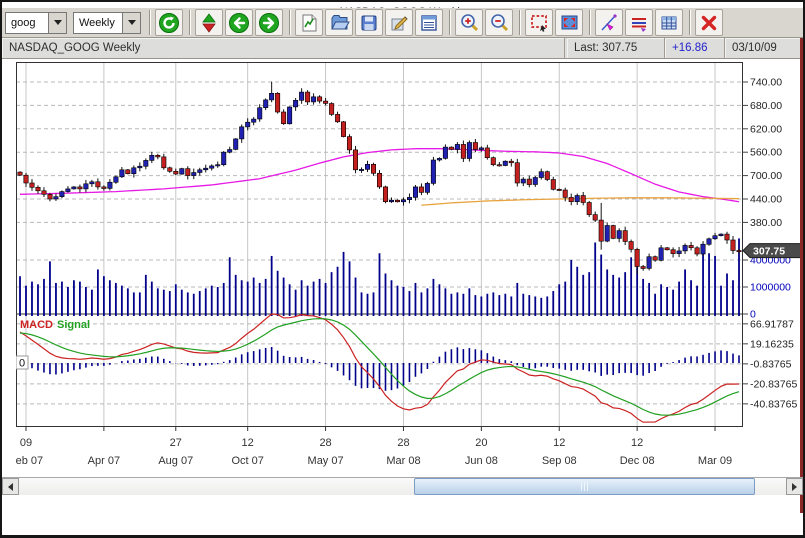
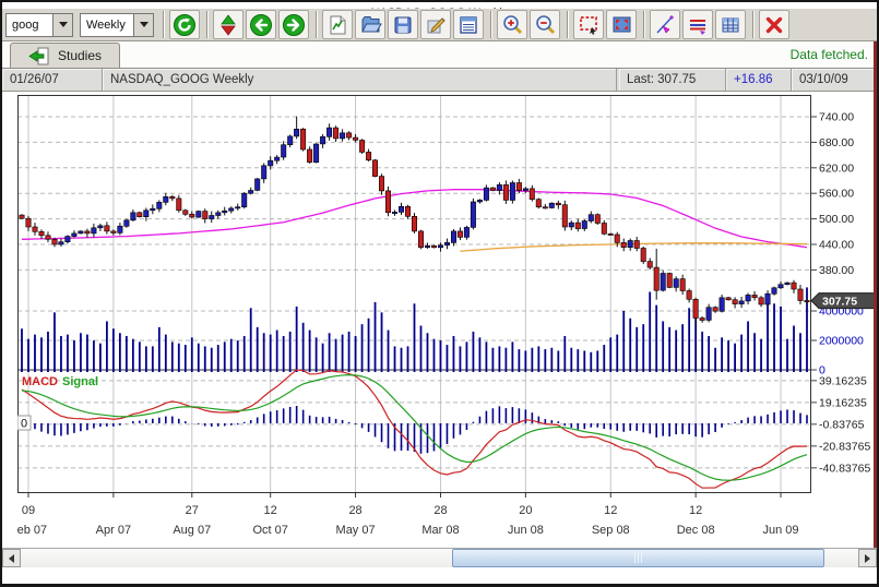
  goog
  Weekly
+ Studies
+ Data fetched.
+ 01/26/07
  NASDAQ_GOOG Weekly
  Last: 307.75
  +16.86
  03/10/09
  740.00
  680.00
  620.00
  560.00
- 700.00
+ 500.00
  440.00
  380.00
  4000000
- 1000000
+ 2000000
  0
- 66.91787
+ 39.16235
  19.16235
  -0.83765
  -20.83765
  -40.83765
  307.75
  09
  eb 07
  Apr 07
  27
  Aug 07
  12
  Oct 07
  28
  May 07
  28
  Mar 08
  20
  Jun 08
  12
  Sep 08
  12
  Dec 08
- Mar 09
+ Jun 09
  MACD
  Signal
  0
